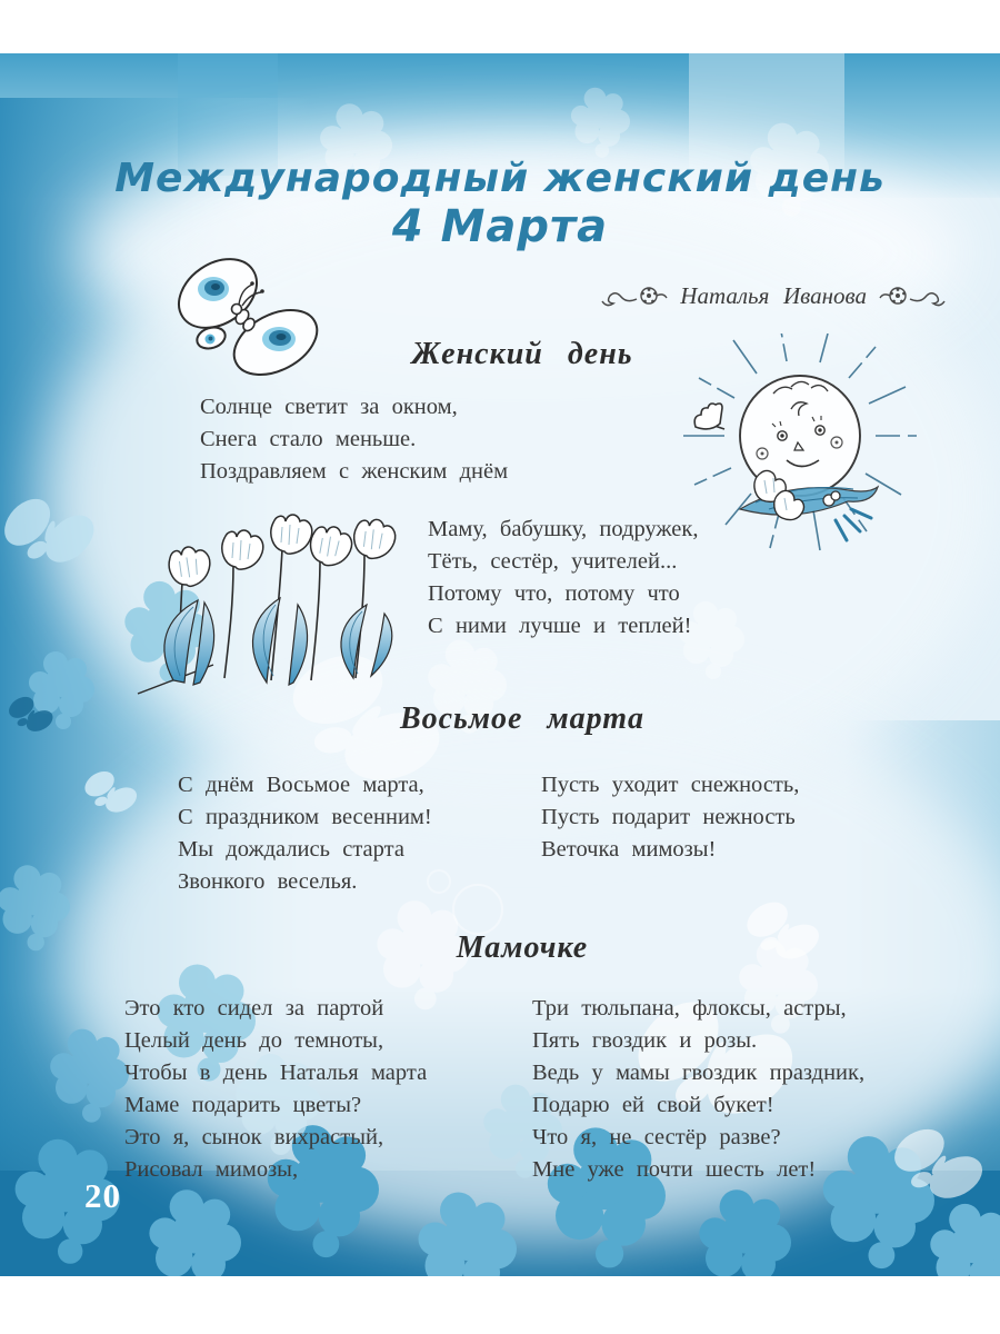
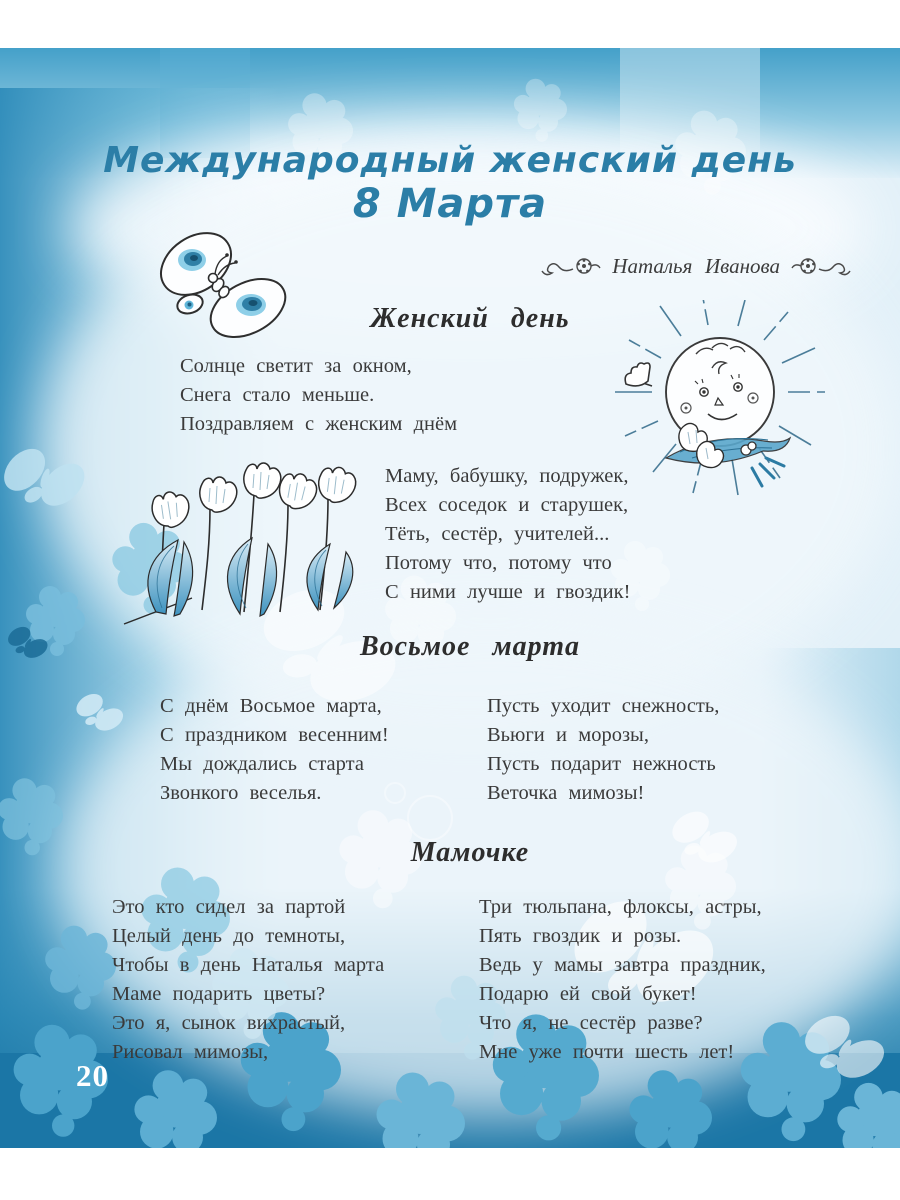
  Международный женский день
- 4 Марта
+ 8 Марта
  Наталья Иванова
  Женский день
  Солнце светит за окном,
  Снега стало меньше.
  Поздравляем с женским днём
  Маму, бабушку, подружек,
+ Всех соседок и старушек,
  Тёть, сестёр, учителей...
  Потому что, потому что
- С ними лучше и теплей!
+ С ними лучше и гвоздик!
  Восьмое марта
  С днём Восьмое марта,
  С праздником весенним!
  Мы дождались старта
  Звонкого веселья.
  Пусть уходит снежность,
+ Вьюги и морозы,
  Пусть подарит нежность
  Веточка мимозы!
  Мамочке
  Это кто сидел за партой
  Целый день до темноты,
  Чтобы в день Наталья марта
  Маме подарить цветы?
  Это я, сынок вихрастый,
  Рисовал мимозы,
  Три тюльпана, флоксы, астры,
  Пять гвоздик и розы.
- Ведь у мамы гвоздик праздник,
+ Ведь у мамы завтра праздник,
  Подарю ей свой букет!
  Что я, не сестёр разве?
  Мне уже почти шесть лет!
  20
